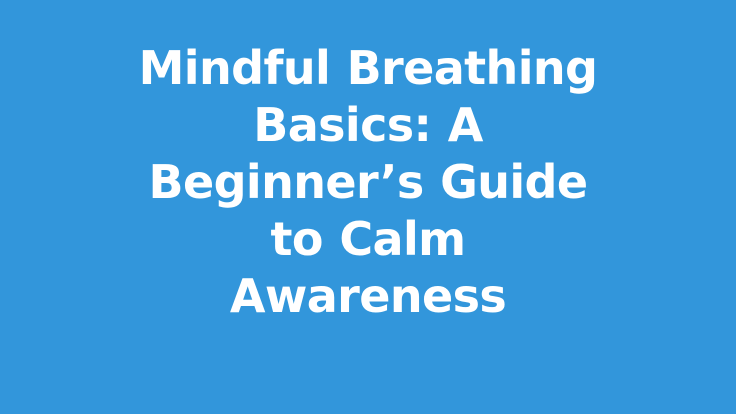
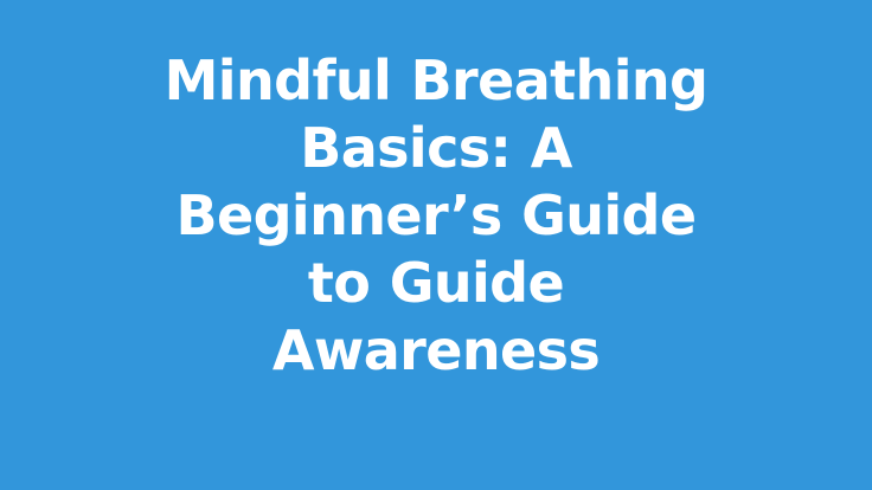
- Mindful Breathing Basics: A Beginner’s Guide to Calm Awareness
+ Mindful Breathing Basics: A Beginner’s Guide to Guide Awareness
